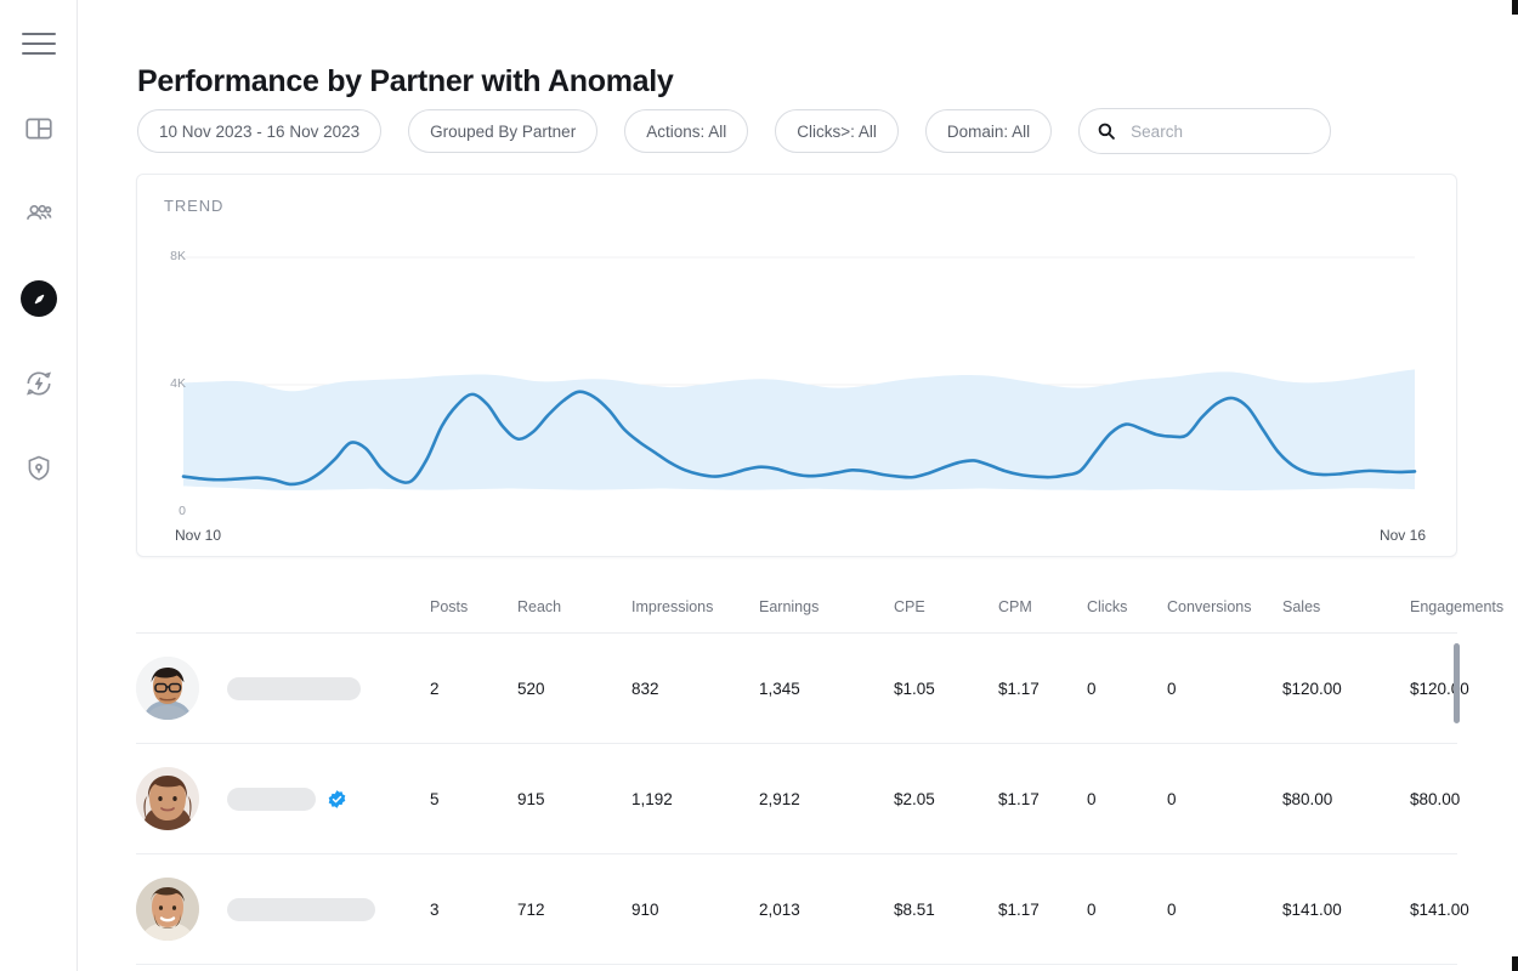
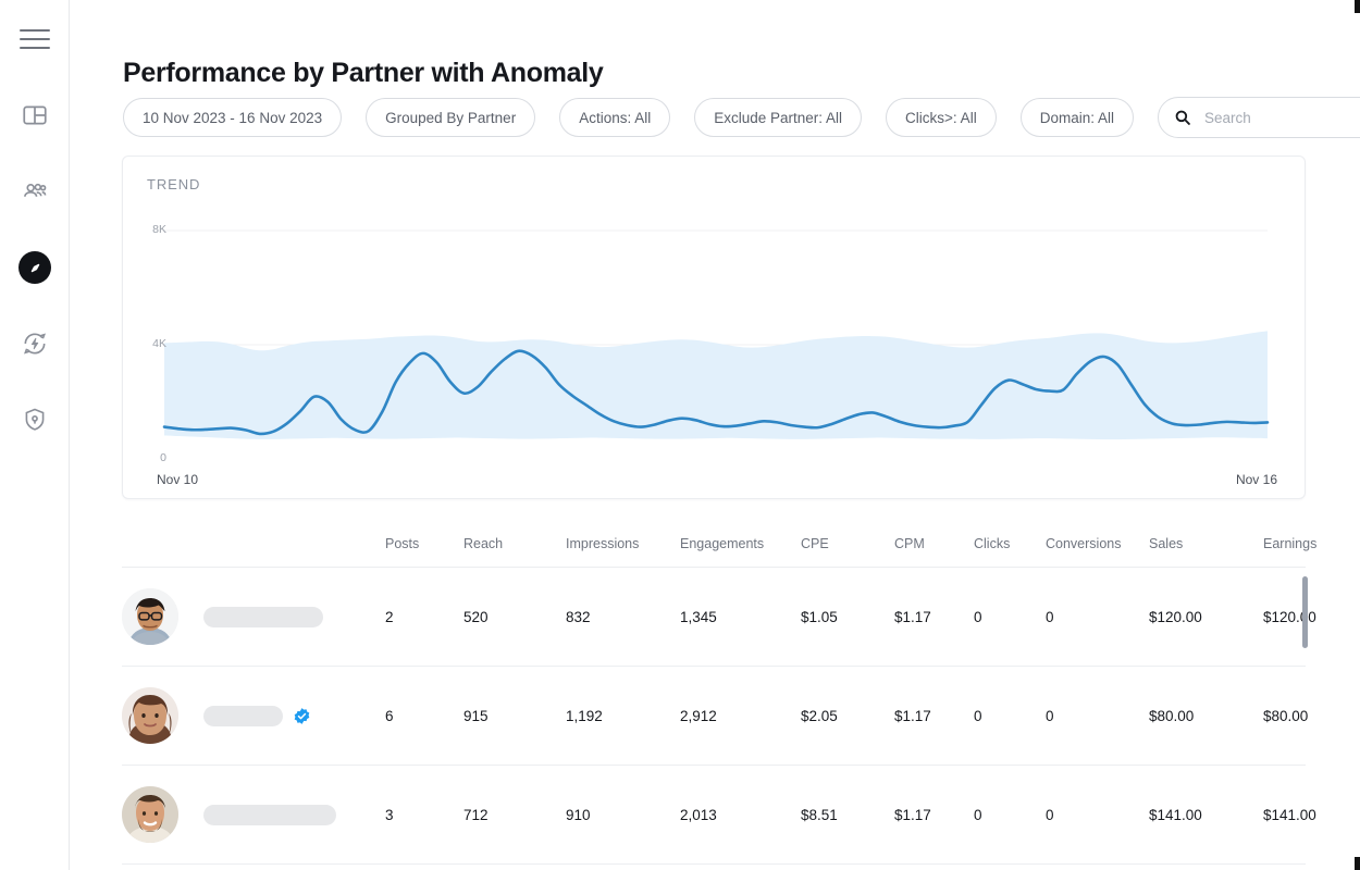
  Performance by Partner with Anomaly
  10 Nov 2023 - 16 Nov 2023
  Grouped By Partner
  Actions: All
+ Exclude Partner: All
  Clicks>: All
  Domain: All
  Search
  TREND
  8K
  4K
  0
  Nov 10
  Nov 16
  Posts
  Reach
  Impressions
- Earnings
+ Engagements
  CPE
  CPM
  Clicks
  Conversions
  Sales
- Engagements
+ Earnings
  2
  520
  832
  1,345
  $1.05
  $1.17
  0
  0
  $120.00
  $120.0
- 5
+ 6
  915
  1,192
  2,912
  $2.05
  $1.17
  0
  0
  $80.00
  $80.00
  3
  712
  910
  2,013
  $8.51
  $1.17
  0
  0
  $141.00
  $141.00
